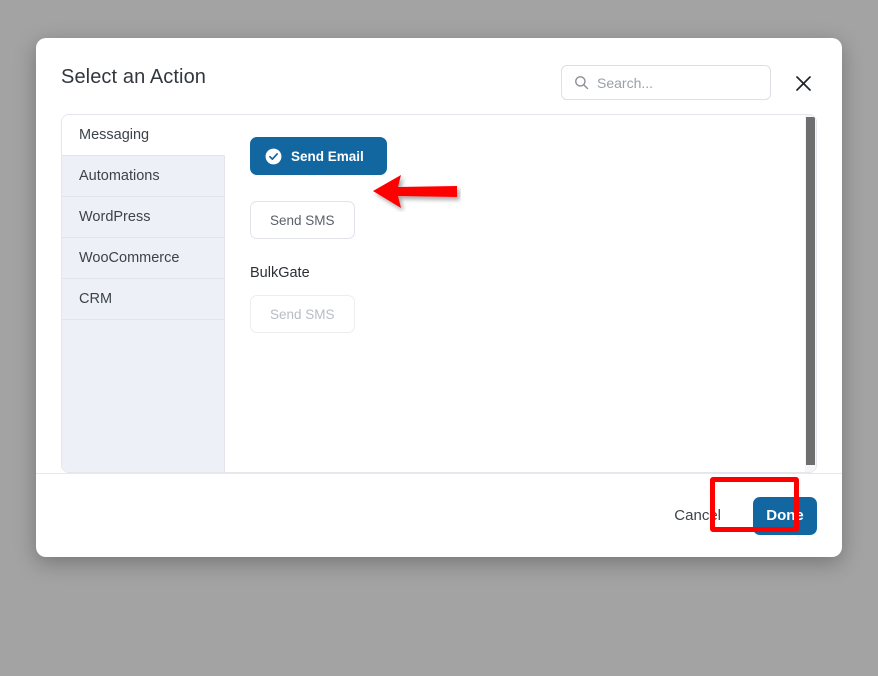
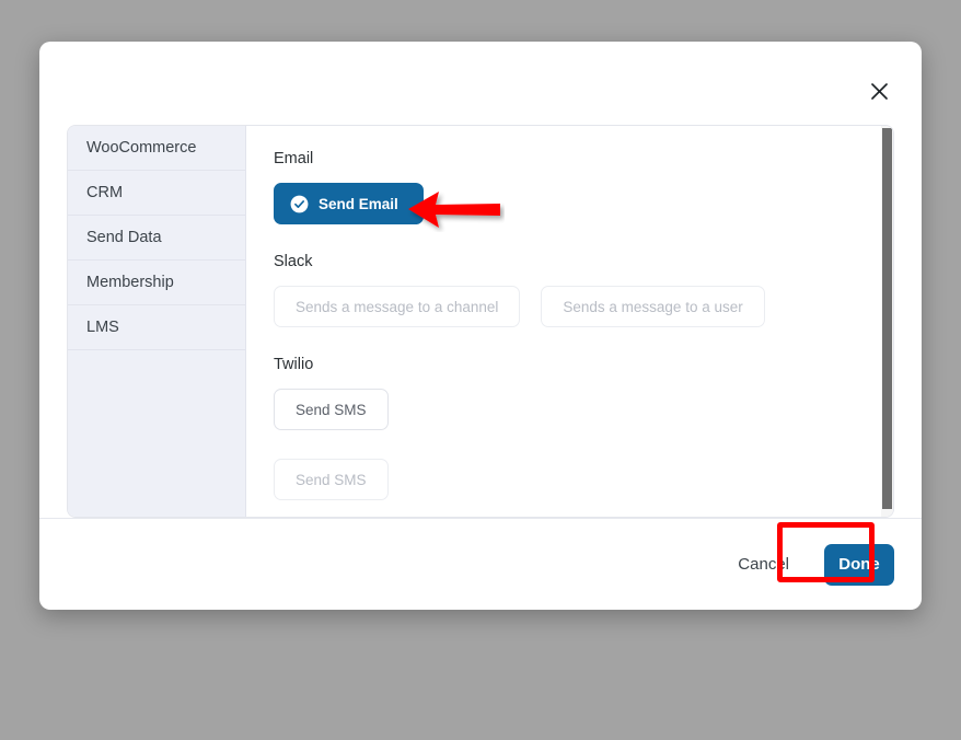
- Select an Action
- Search...
- Messaging
- Automations
- WordPress
  WooCommerce
  CRM
+ Send Data
+ Membership
+ LMS
+ Email
  Send Email
+ Slack
+ Sends a message to a channel
+ Sends a message to a user
+ Twilio
  Send SMS
- BulkGate
  Send SMS
  Cancel
  Done
